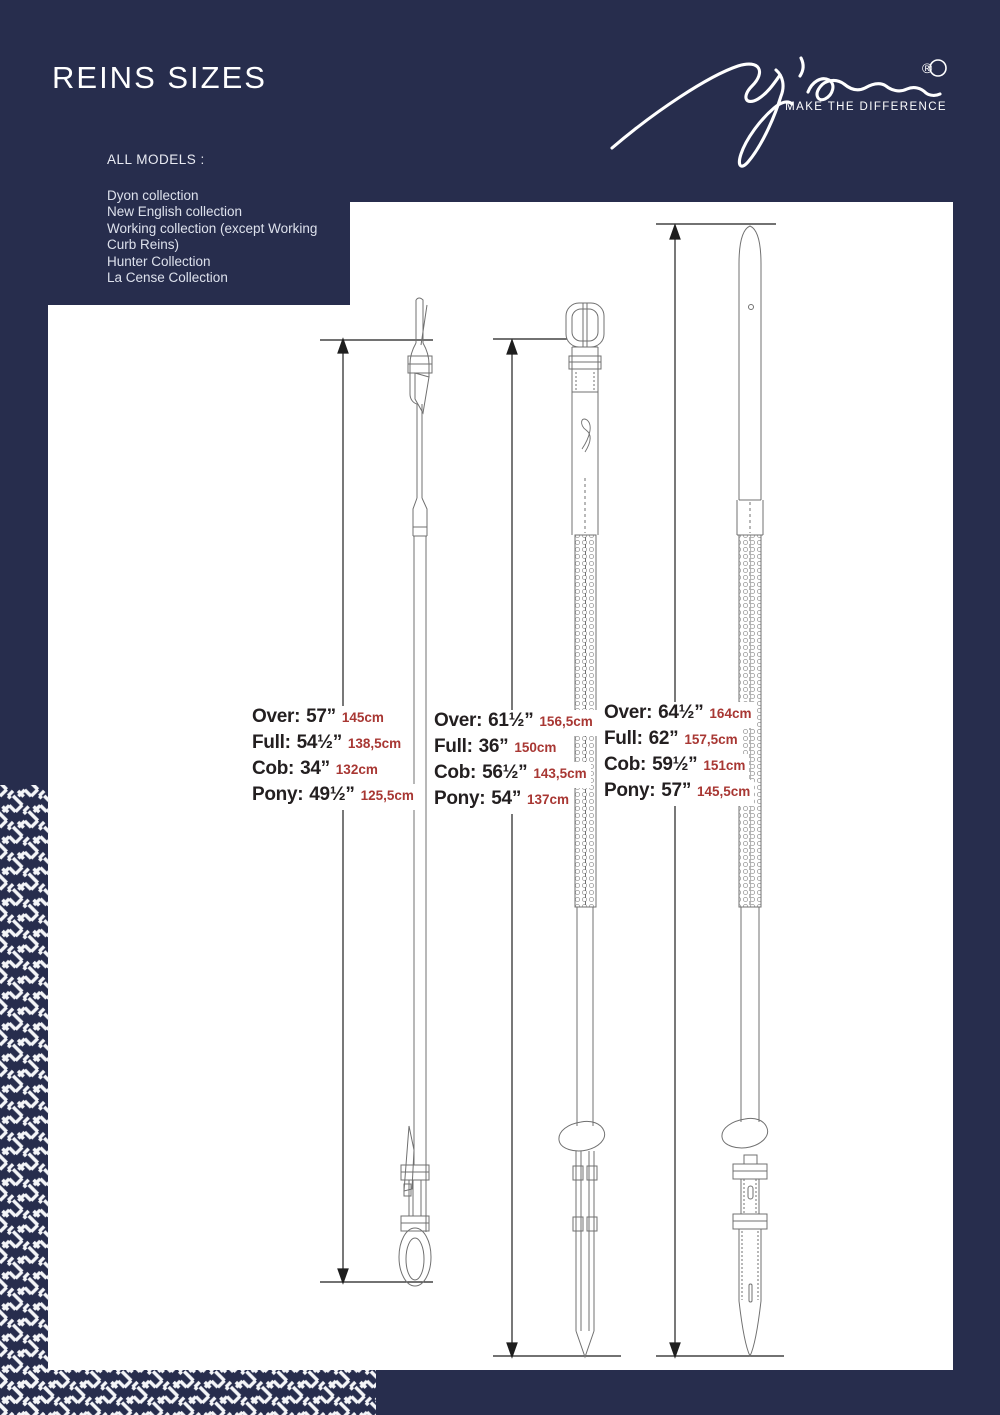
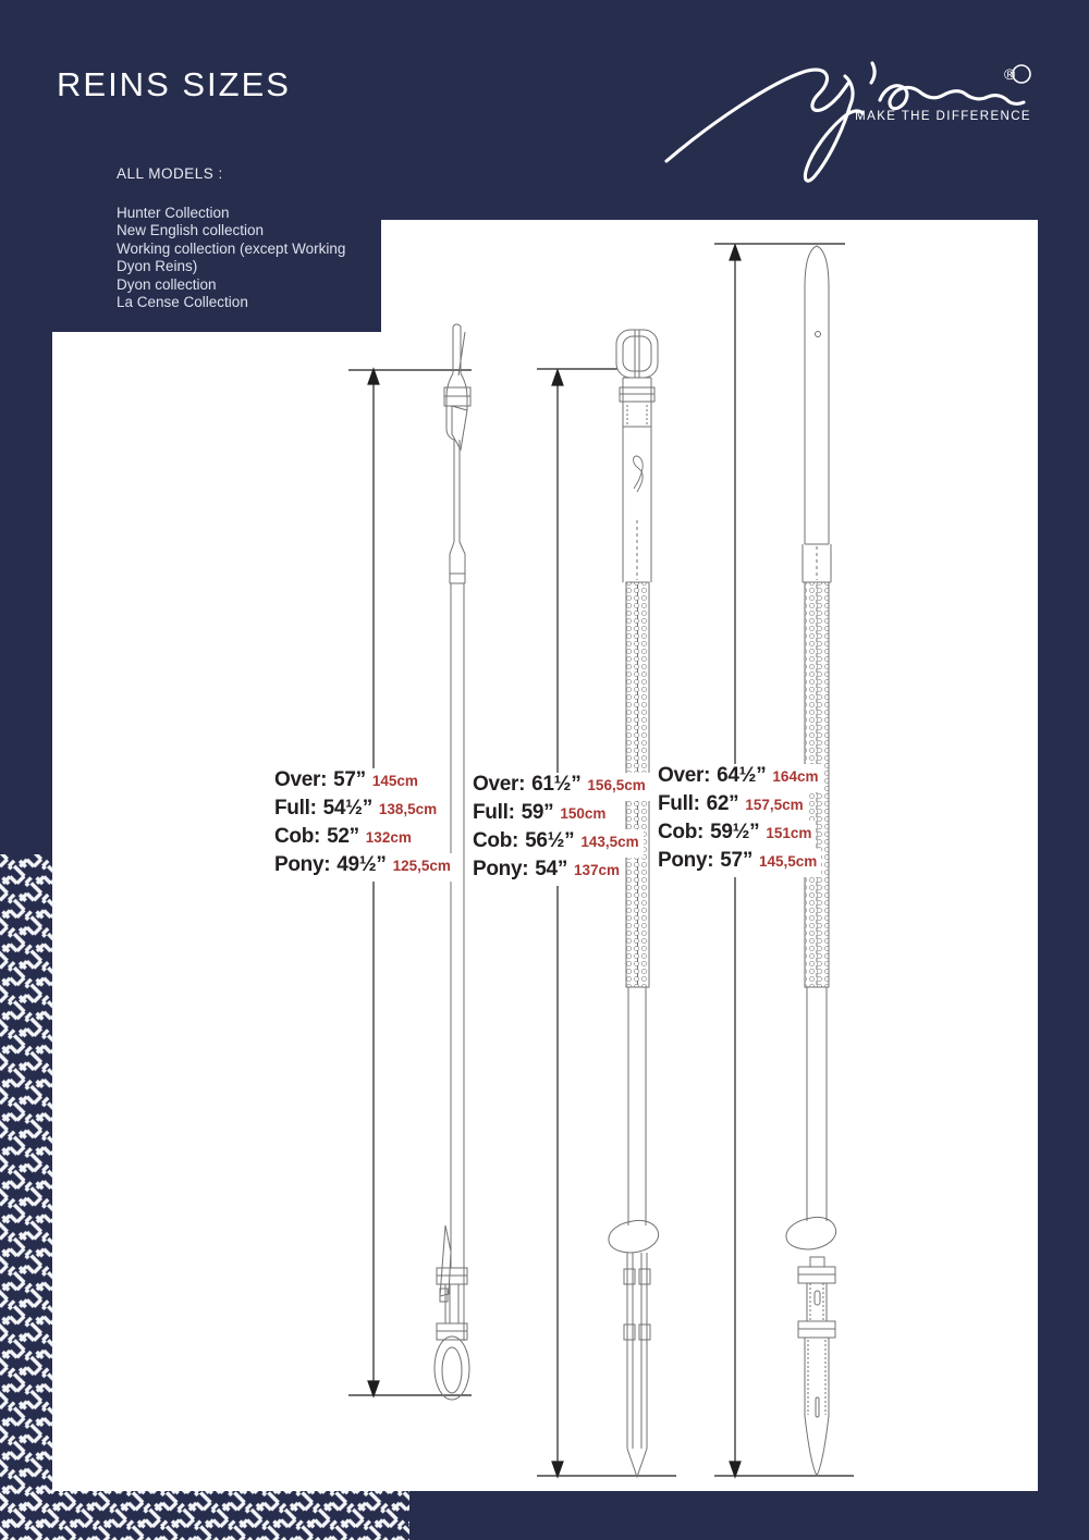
  REINS SIZES
  ®
  MAKE THE DIFFERENCE
  ALL MODELS :
- Dyon collection
+ Hunter Collection
  New English collection
- Working collection (except Working Curb Reins)
+ Working collection (except Working Dyon Reins)
- Hunter Collection
+ Dyon collection
  La Cense Collection
  Over:
  57”
  145cm
  Full:
  54½”
  138,5cm
  Cob:
- 34”
+ 52”
  132cm
  Pony:
  49½”
  125,5cm
  Over:
  61½”
  156,5cm
  Full:
- 36”
+ 59”
  150cm
  Cob:
  56½”
  143,5cm
  Pony:
  54”
  137cm
  Over:
  64½”
  164cm
  Full:
  62”
  157,5cm
  Cob:
  59½”
  151cm
  Pony:
  57”
  145,5cm
